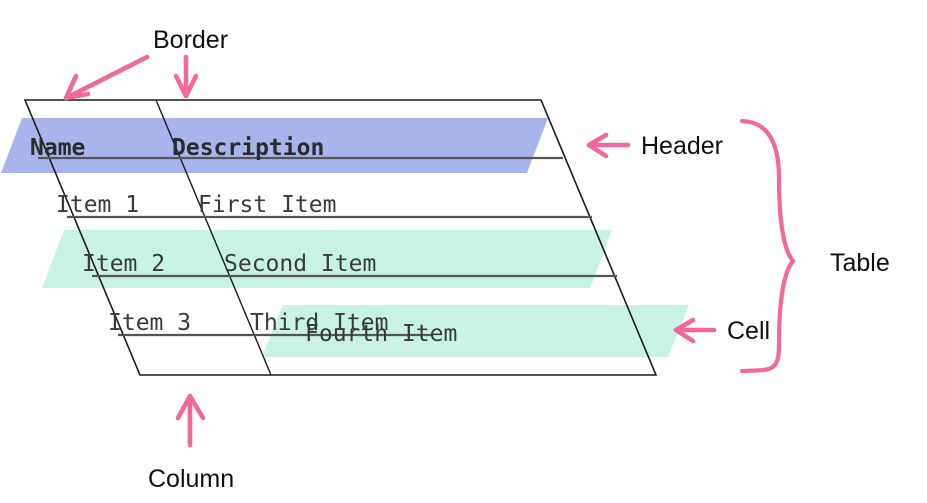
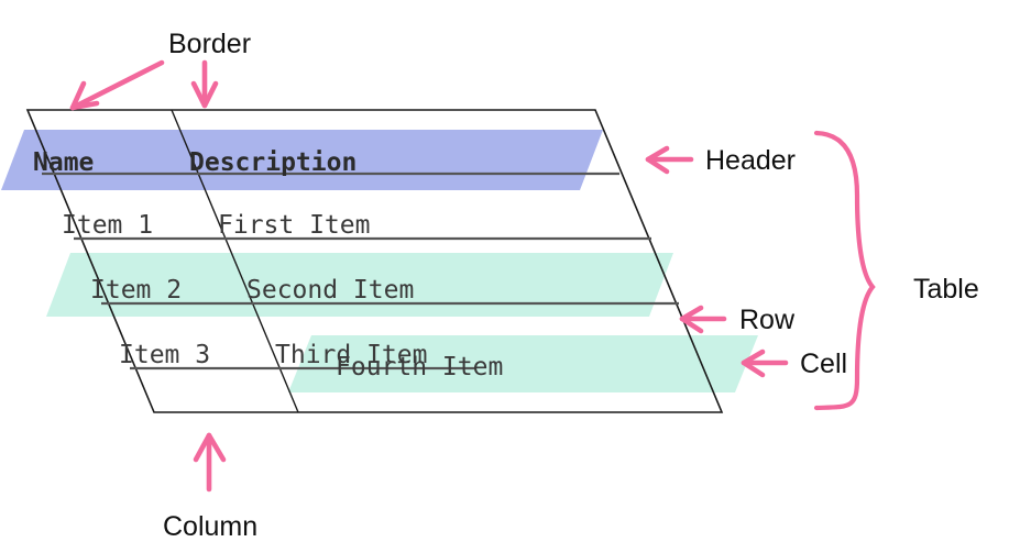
  Name
  Description
  Item 1
  First Item
  Item 2
  Second Item
  Item 3
  Third Item
  Fourth Item
  Border
  Header
+ Row
  Cell
  Table
  Column
